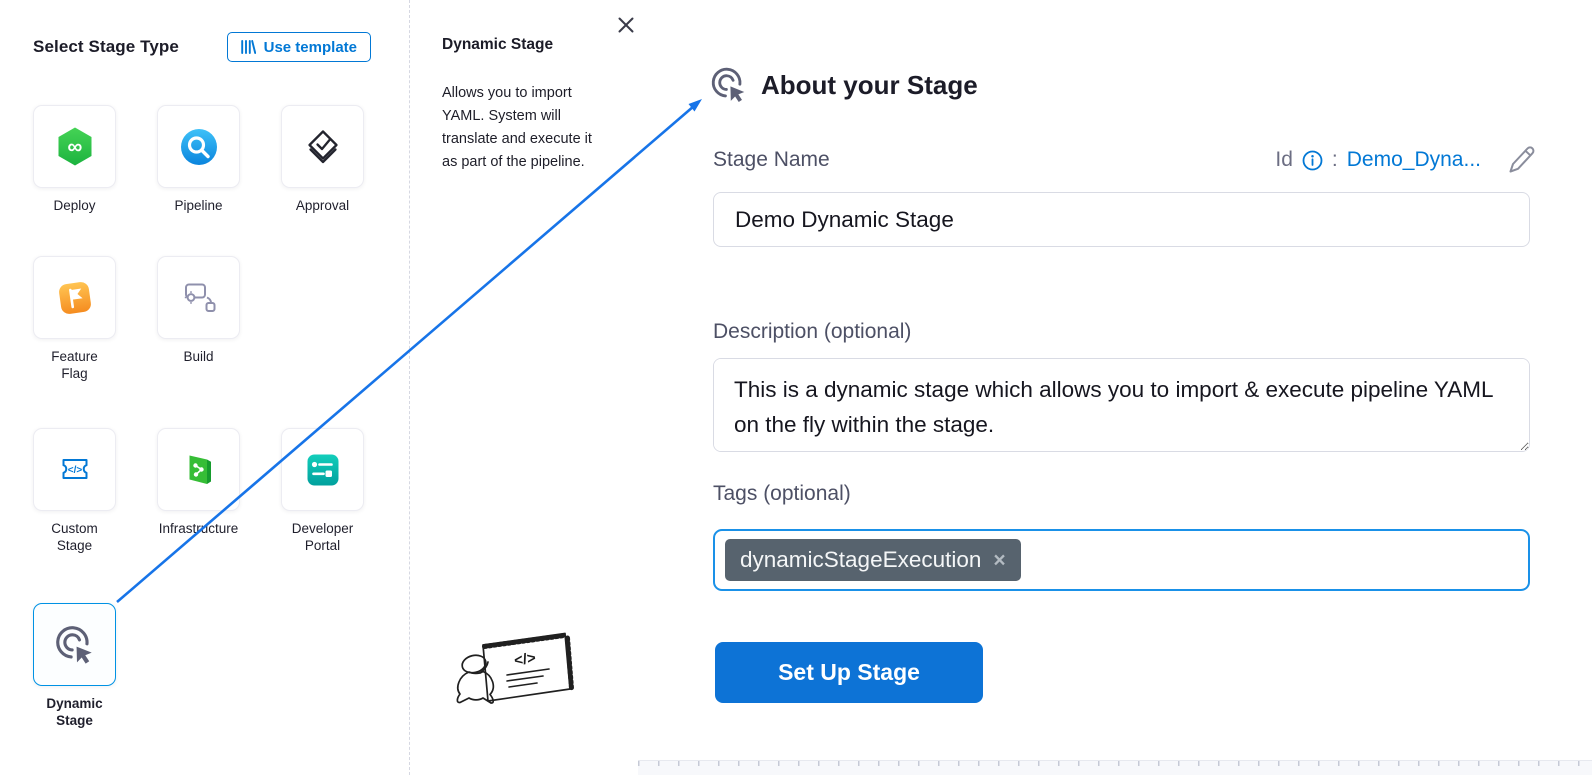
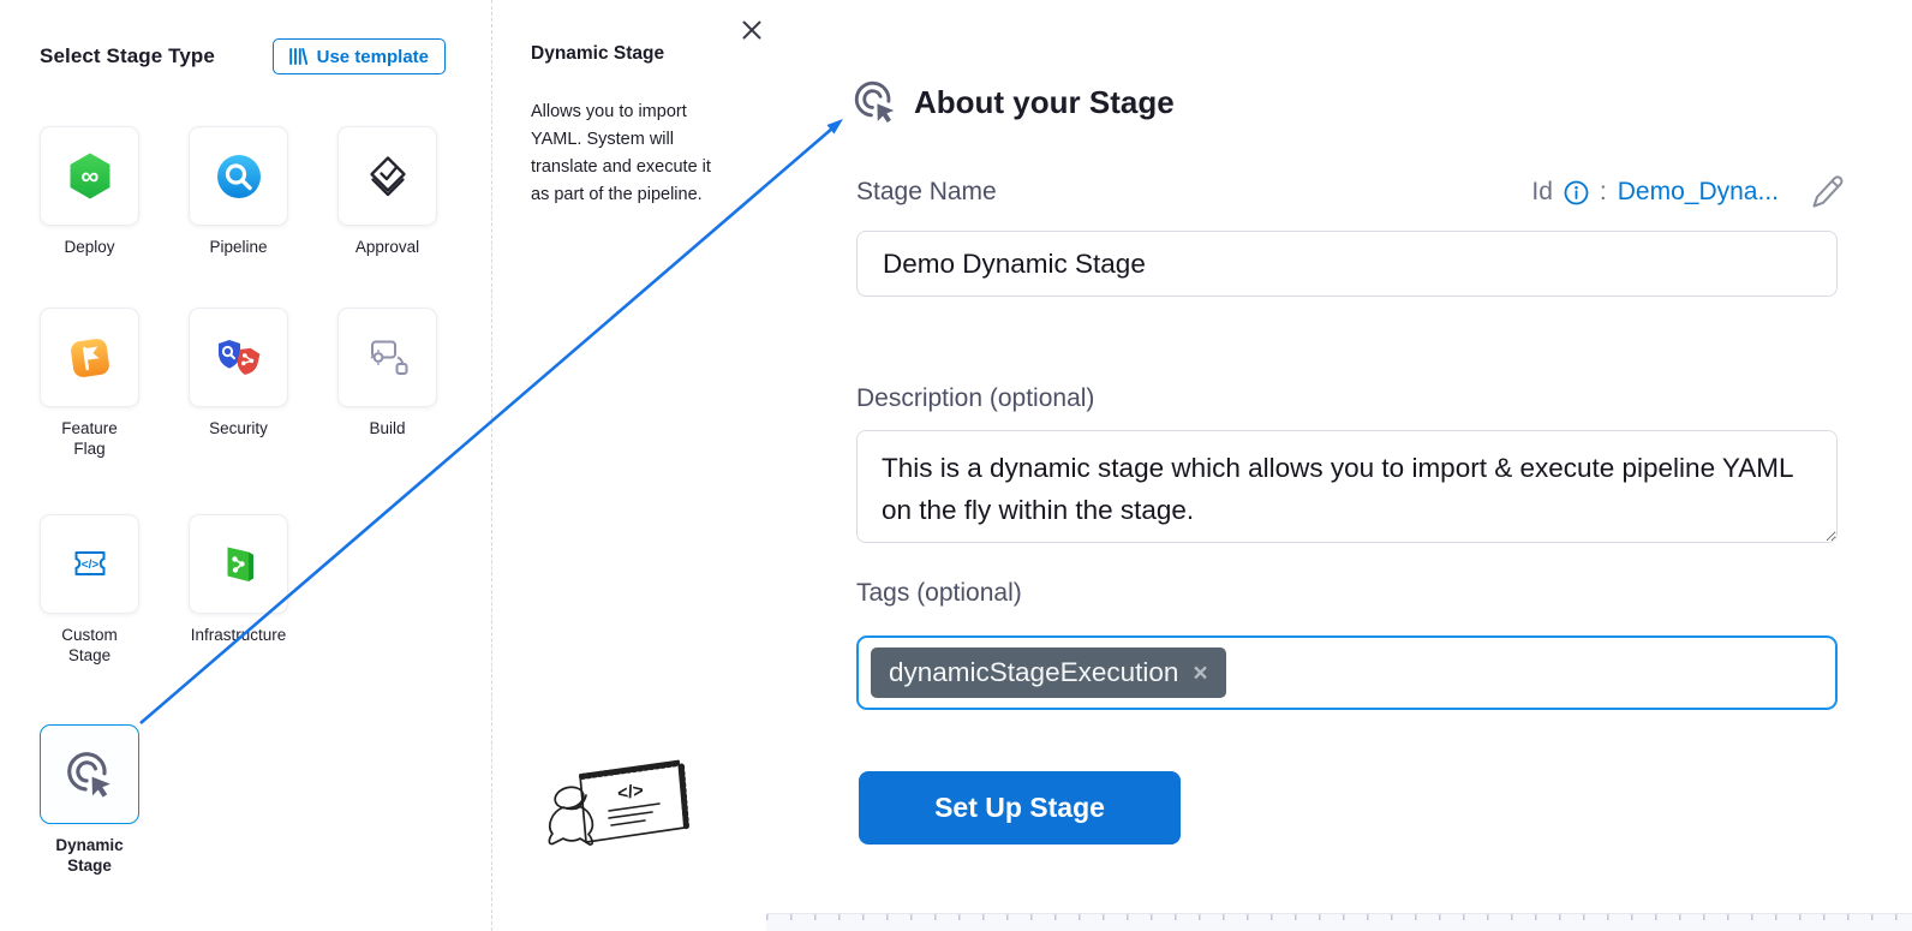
  Select Stage Type
  Use template
  ∞
  Deploy
  Pipeline
  Approval
  Feature Flag
+ Security
  Build
  </>
  Custom Stage
  Infrastructure
- Developer Portal
  Dynamic Stage
  Dynamic Stage
  Allows you to import YAML. System will translate and execute it as part of the pipeline.
  About your Stage
  Stage Name
  Id
  :
  Demo_Dyna...
  Demo Dynamic Stage
  Description (optional)
  Tags (optional)
  dynamicStageExecution
  ×
  Set Up Stage
